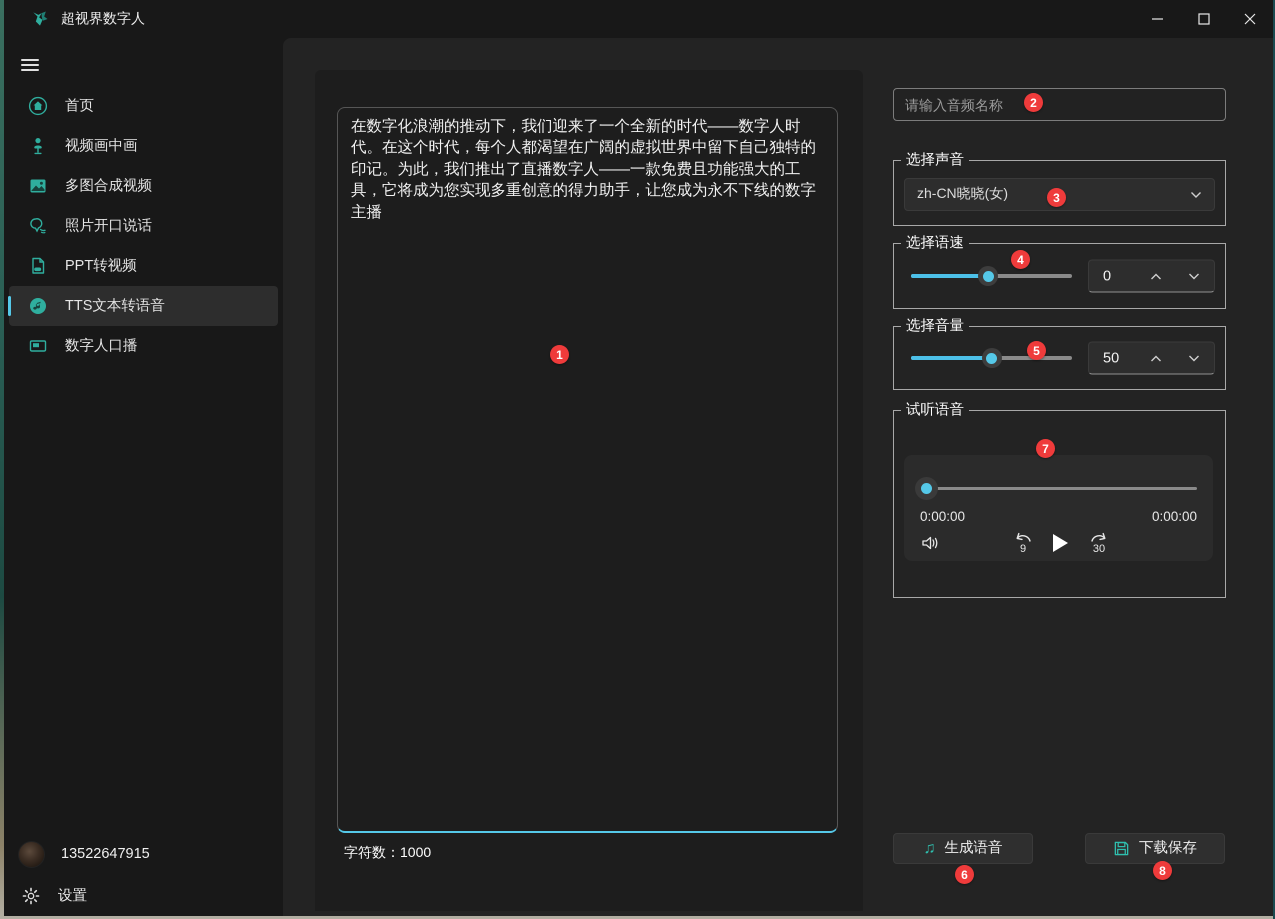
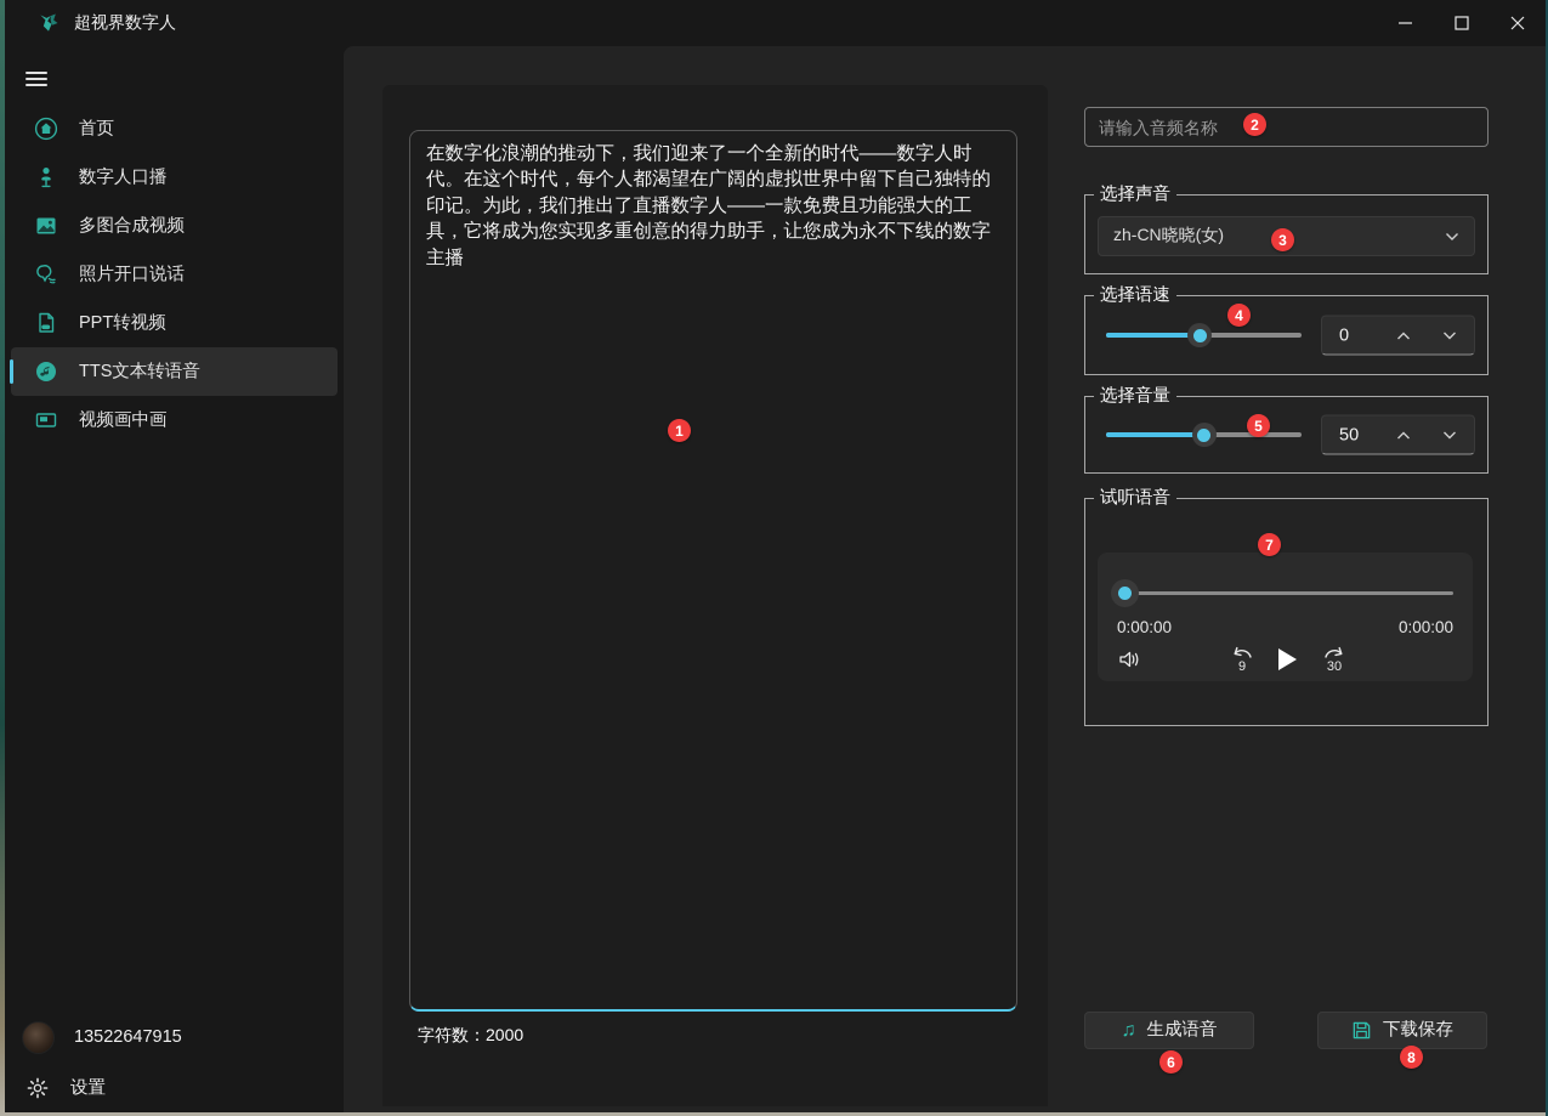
  超视界数字人
  首页
- 视频画中画
+ 数字人口播
  多图合成视频
  照片开口说话
  PPT转视频
  TTS文本转语音
- 数字人口播
+ 视频画中画
  13522647915
  设置
- 字符数：1000
+ 字符数：2000
  请输入音频名称
  选择声音
  zh-CN晓晓(女)
  选择语速
  0
  选择音量
  50
  试听语音
  0:00:00
  0:00:00
  9
  30
  ♫
  生成语音
  下载保存
  1
  2
  3
  4
  5
  6
  7
  8
